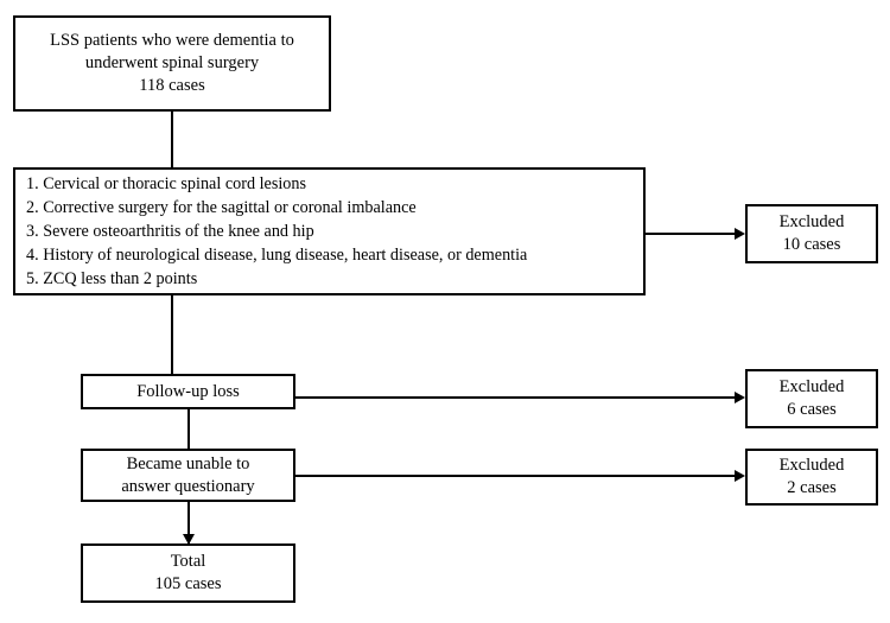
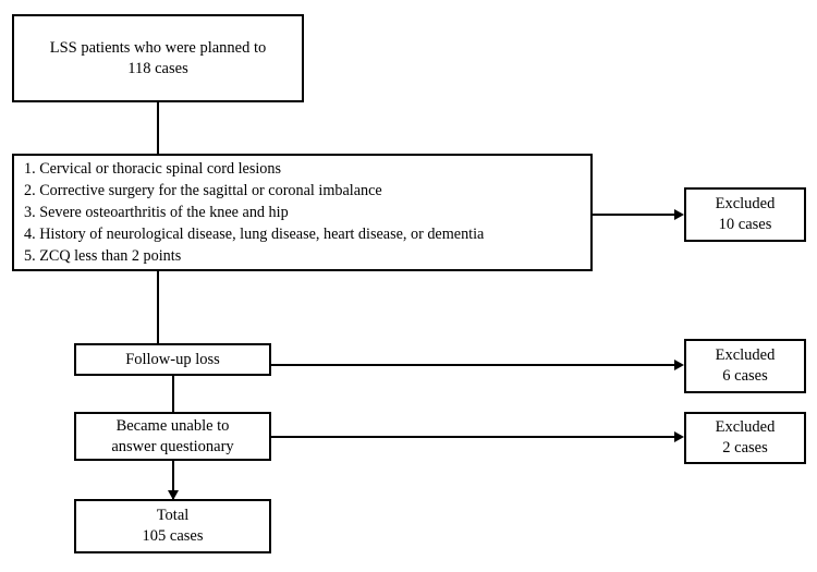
- LSS patients who were dementia to
+ LSS patients who were planned to
- underwent spinal surgery
  118 cases
  1. Cervical or thoracic spinal cord lesions
  2. Corrective surgery for the sagittal or coronal imbalance
  3. Severe osteoarthritis of the knee and hip
  4. History of neurological disease, lung disease, heart disease, or dementia
  5. ZCQ less than 2 points
  Excluded
  10 cases
  Follow-up loss
  Excluded
  6 cases
  Became unable to
  answer questionary
  Excluded
  2 cases
  Total
  105 cases
